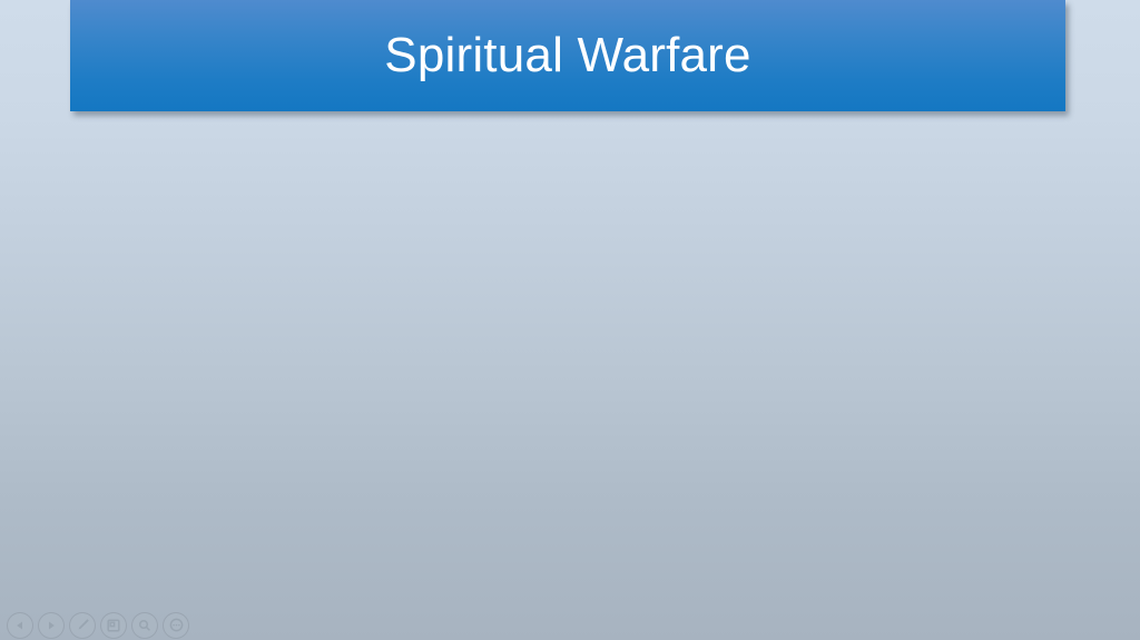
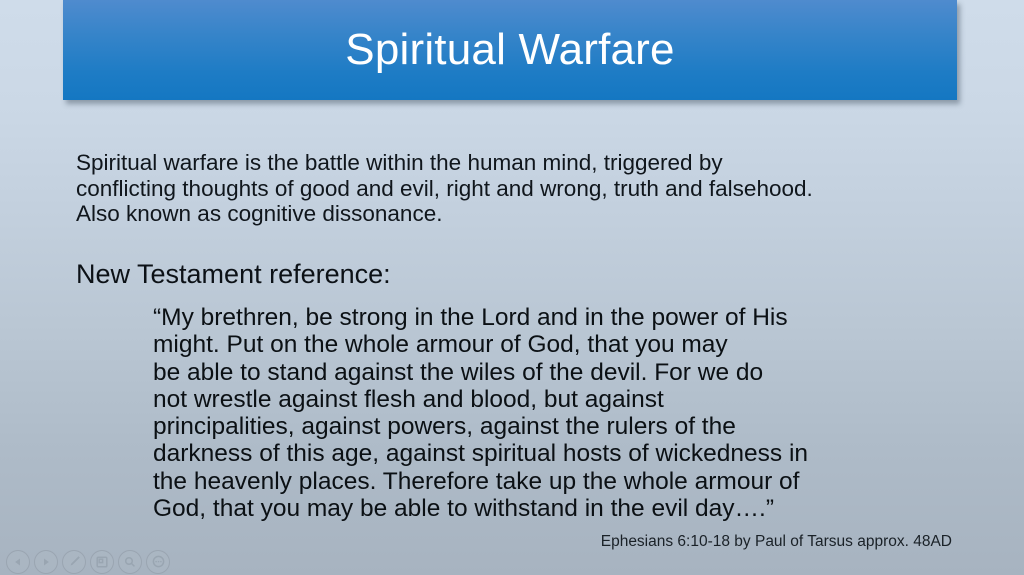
  Spiritual Warfare
+ Spiritual warfare is the battle within the human mind, triggered by
+ conflicting thoughts of good and evil, right and wrong, truth and falsehood.
+ Also known as cognitive dissonance.
+ New Testament reference:
+ “My brethren, be strong in the Lord and in the power of His
+ might. Put on the whole armour of God, that you may
+ be able to stand against the wiles of the devil. For we do
+ not wrestle against flesh and blood, but against
+ principalities, against powers, against the rulers of the
+ darkness of this age, against spiritual hosts of wickedness in
+ the heavenly places. Therefore take up the whole armour of
+ God, that you may be able to withstand in the evil day….”
+ Ephesians 6:10-18 by Paul of Tarsus approx. 48AD
